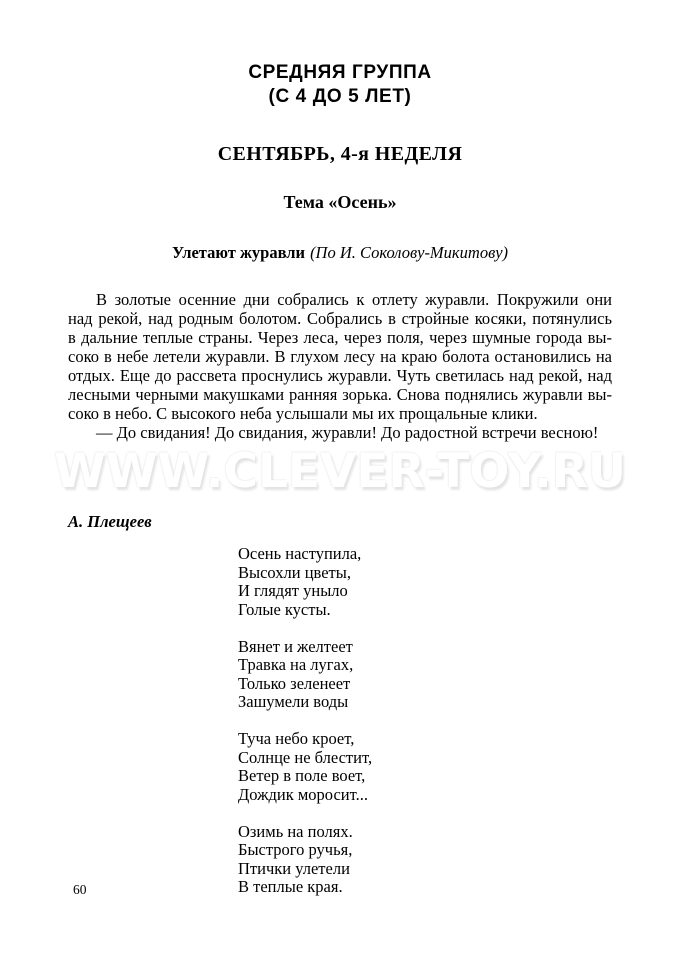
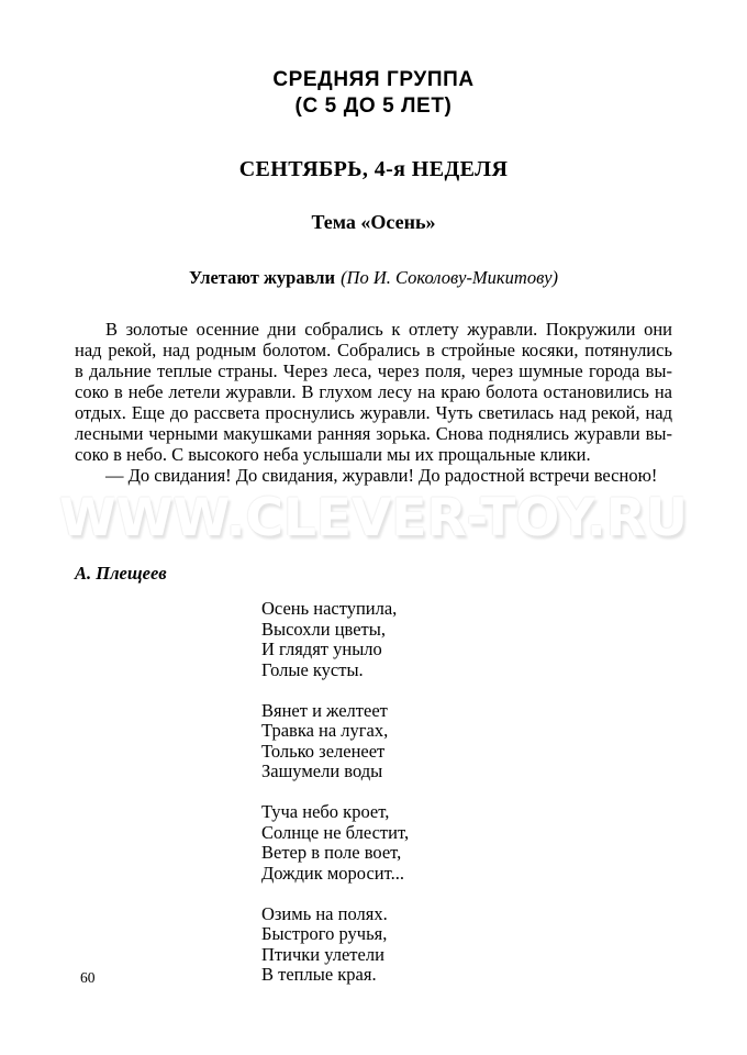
  СРЕДНЯЯ ГРУППА
- (С 4 ДО 5 ЛЕТ)
+ (С 5 ДО 5 ЛЕТ)
  СЕНТЯБРЬ, 4-я НЕДЕЛЯ
  Тема «Осень»
  Улетают журавли (По И. Соколову-Микитову)
  В золотые осенние дни собрались к отлету журавли. Покружили они
  над рекой, над родным болотом. Собрались в стройные косяки, потянулись
  в дальние теплые страны. Через леса, через поля, через шумные города вы-
  соко в небе летели журавли. В глухом лесу на краю болота остановились на
  отдых. Еще до рассвета проснулись журавли. Чуть светилась над рекой, над
  лесными черными макушками ранняя зорька. Снова поднялись журавли вы-
  соко в небо. С высокого неба услышали мы их прощальные клики.
  — До свидания! До свидания, журавли! До радостной встречи весною!
  WWW.CLEVER-TOY.RU
  А. Плещеев
  Осень наступила,
  Высохли цветы,
  И глядят уныло
  Голые кусты.
  Вянет и желтеет
  Травка на лугах,
  Только зеленеет
  Зашумели воды
  Туча небо кроет,
  Солнце не блестит,
  Ветер в поле воет,
  Дождик моросит...
  Озимь на полях.
  Быстрого ручья,
  Птички улетели
  В теплые края.
  60
